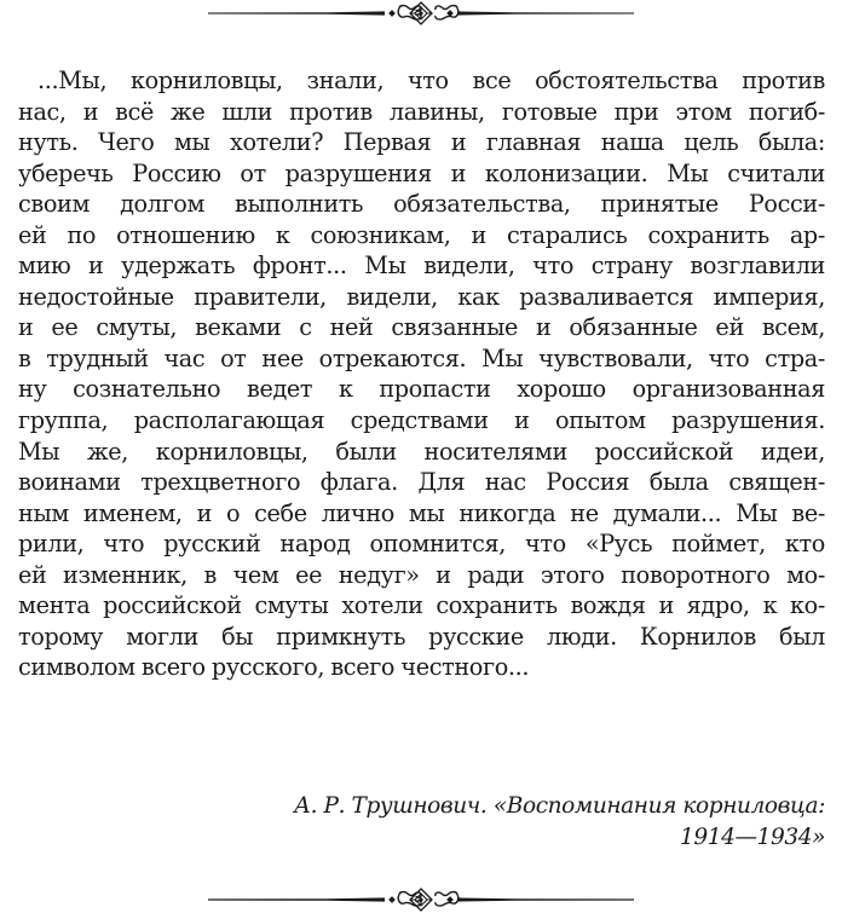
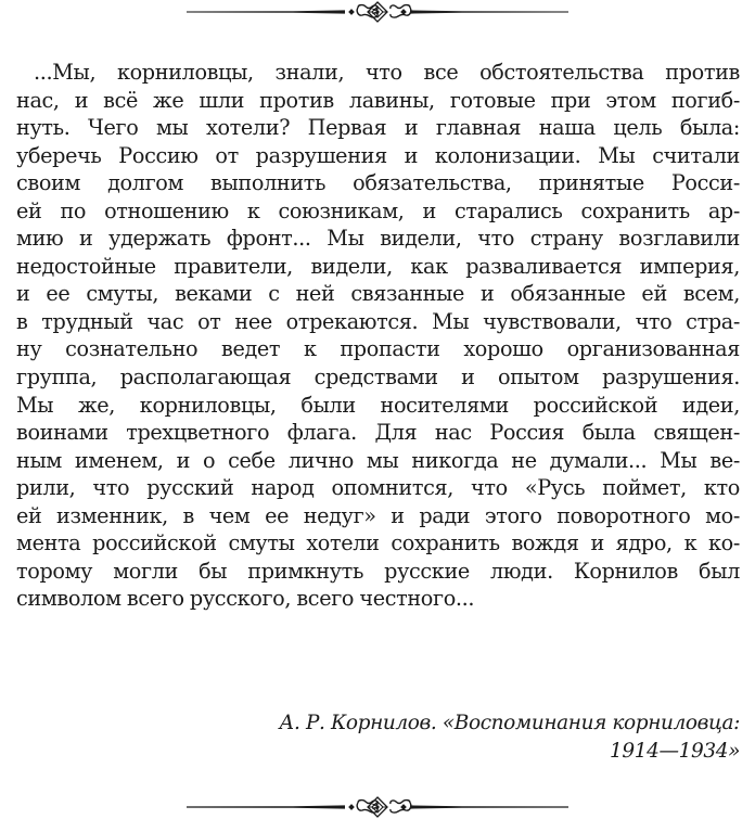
  ...Мы, корниловцы, знали, что все обстоятельства против
  нас, и всё же шли против лавины, готовые при этом погиб-
  нуть. Чего мы хотели? Первая и главная наша цель была:
  уберечь Россию от разрушения и колонизации. Мы считали
  своим долгом выполнить обязательства, принятые Росси-
  ей по отношению к союзникам, и старались сохранить ар-
  мию и удержать фронт... Мы видели, что страну возглавили
  недостойные правители, видели, как разваливается империя,
  и ее смуты, веками с ней связанные и обязанные ей всем,
  в трудный час от нее отрекаются. Мы чувствовали, что стра-
  ну сознательно ведет к пропасти хорошо организованная
  группа, располагающая средствами и опытом разрушения.
  Мы же, корниловцы, были носителями российской идеи,
  воинами трехцветного флага. Для нас Россия была священ-
  ным именем, и о себе лично мы никогда не думали... Мы ве-
  рили, что русский народ опомнится, что «Русь поймет, кто
  ей изменник, в чем ее недуг» и ради этого поворотного мо-
  мента российской смуты хотели сохранить вождя и ядро, к ко-
  торому могли бы примкнуть русские люди. Корнилов был
  символом всего русского, всего честного...
- А. Р. Трушнович. «Воспоминания корниловца:
+ А. Р. Корнилов. «Воспоминания корниловца:
  1914—1934»
